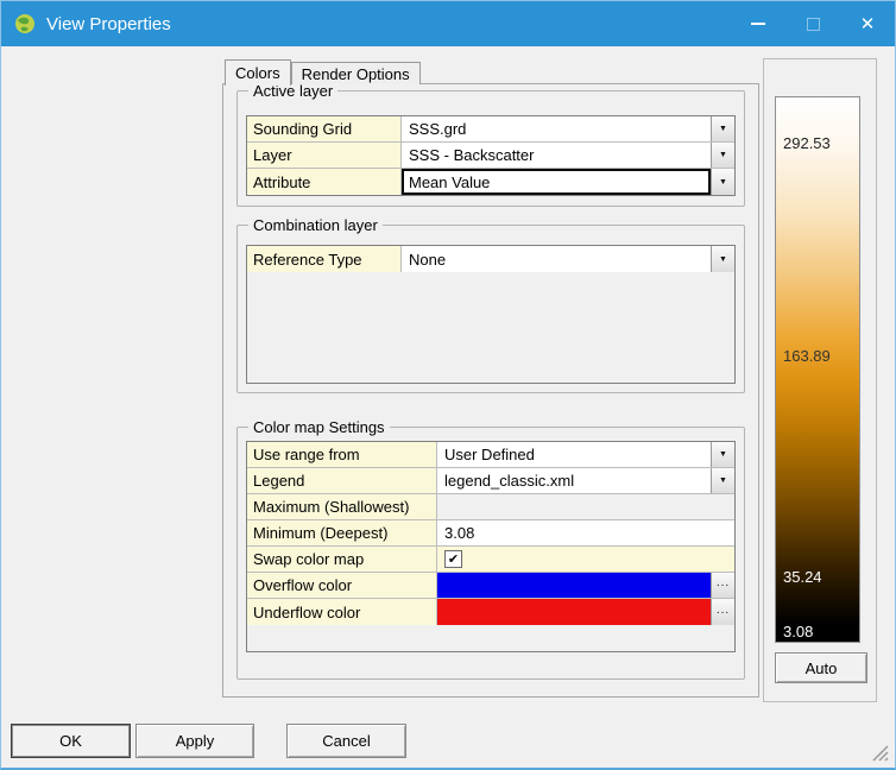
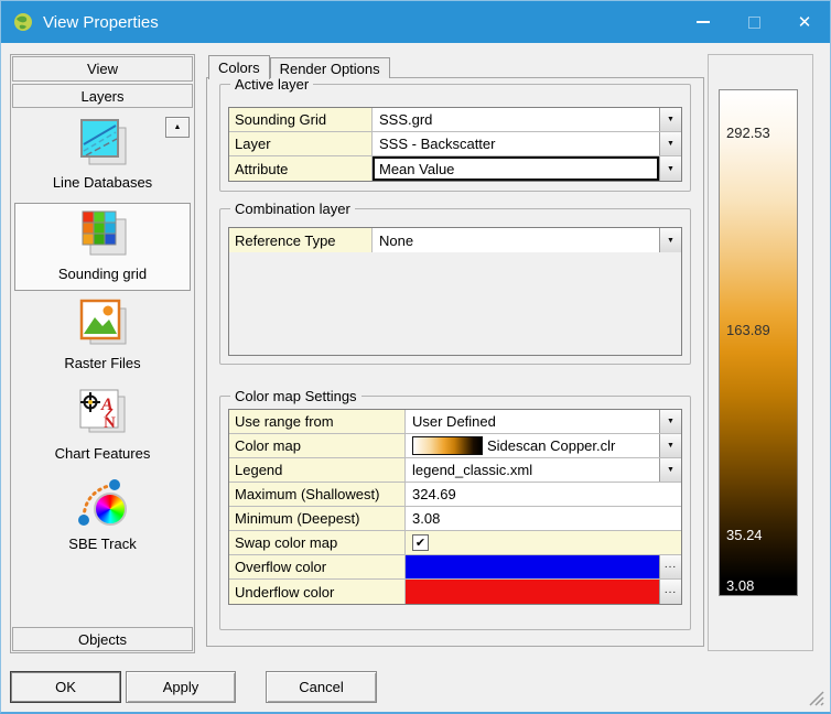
  View Properties
  ✕
+ View
+ Layers
+ Line Databases
+ Sounding grid
+ Raster Files
+ A
+ N
+ Chart Features
+ SBE Track
+ Objects
  Colors
  Render Options
  Active layer
  Sounding Grid
  SSS.grd
  Layer
  SSS - Backscatter
  Attribute
  Mean Value
  Combination layer
  Reference Type
  None
  Color map Settings
  Use range from
  User Defined
+ Color map
+ Sidescan Copper.clr
  Legend
  legend_classic.xml
  Maximum (Shallowest)
+ 324.69
  Minimum (Deepest)
  3.08
  Swap color map
  ✔
  Overflow color
  ...
  Underflow color
  ...
  292.53
  163.89
  35.24
  3.08
- Auto
  OK
  Apply
  Cancel
